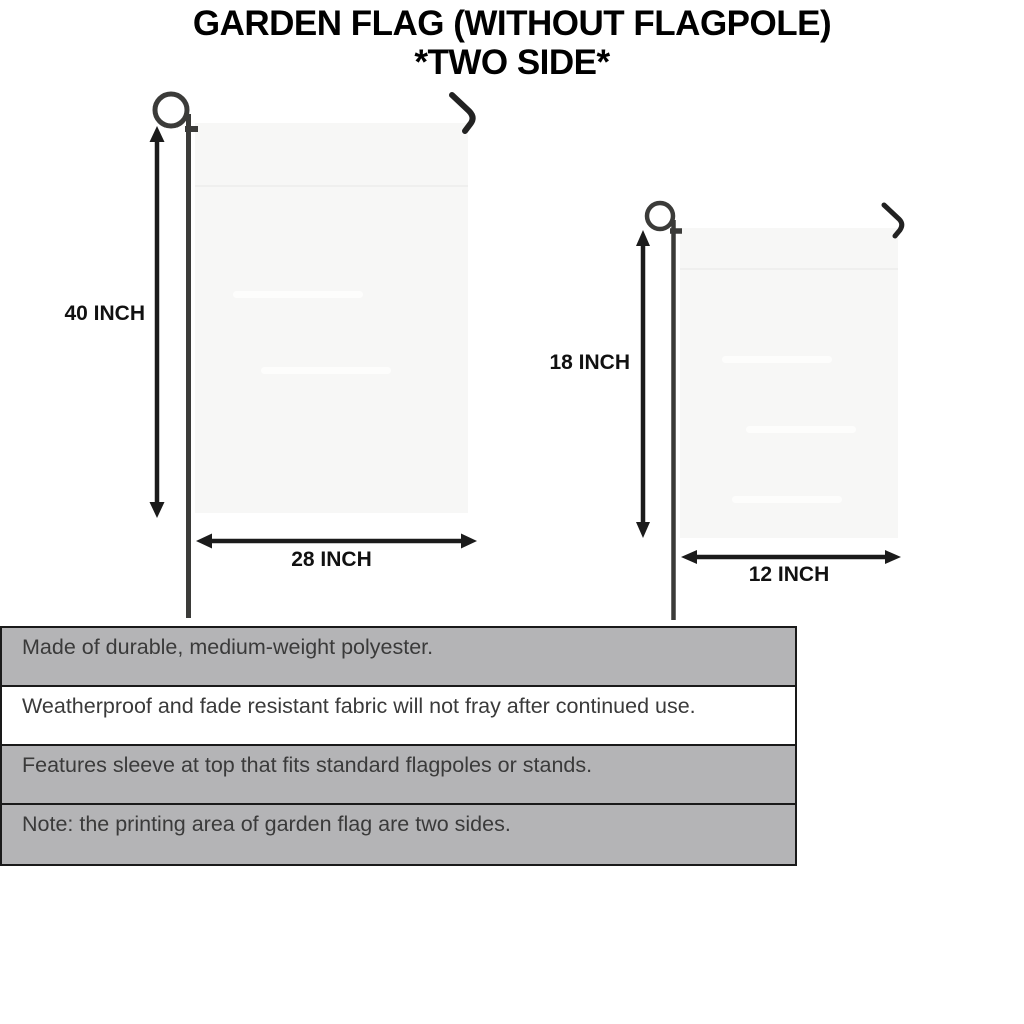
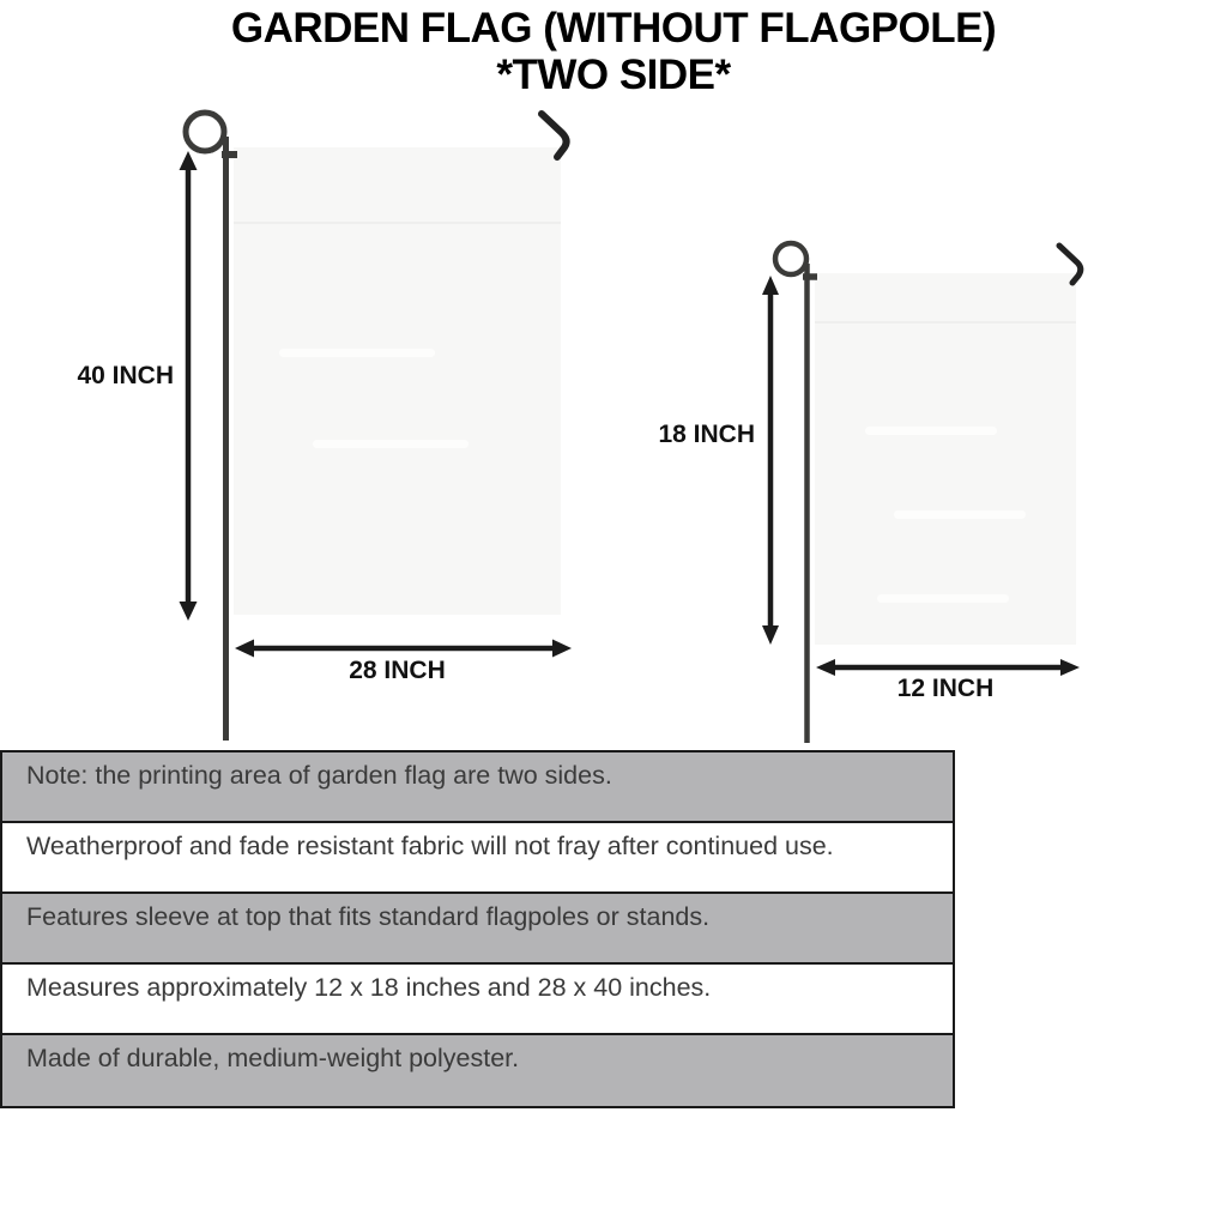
  GARDEN FLAG (WITHOUT FLAGPOLE)
  *TWO SIDE*
  40 INCH
  28 INCH
  18 INCH
  12 INCH
- Made of durable, medium-weight polyester.
+ Note: the printing area of garden flag are two sides.
  Weatherproof and fade resistant fabric will not fray after continued use.
  Features sleeve at top that fits standard flagpoles or stands.
+ Measures approximately 12 x 18 inches and 28 x 40 inches.
- Note: the printing area of garden flag are two sides.
+ Made of durable, medium-weight polyester.
